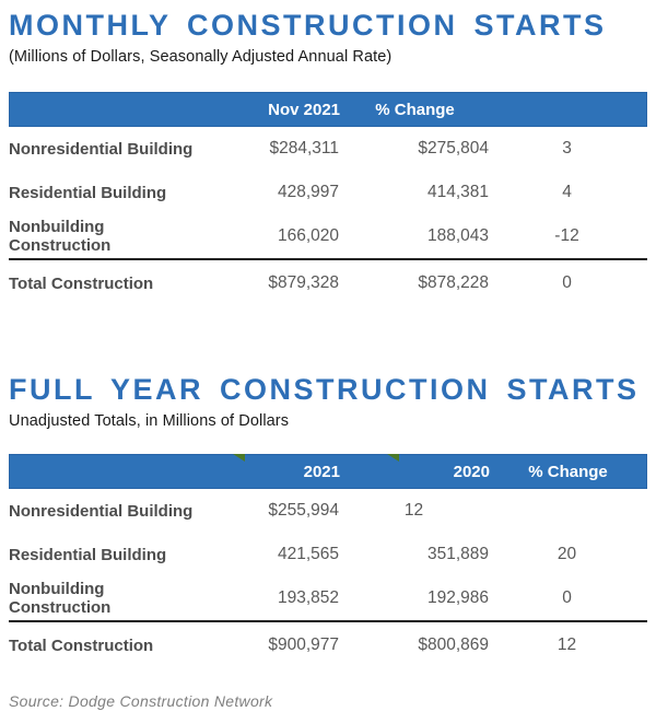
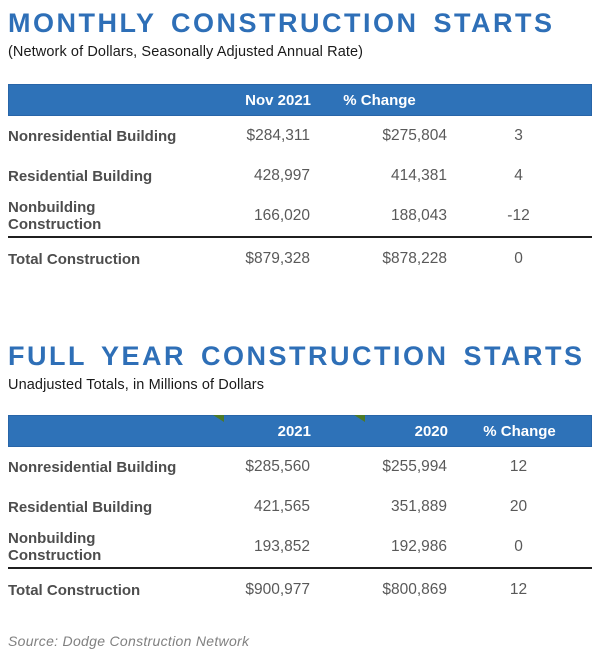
  MONTHLY CONSTRUCTION STARTS
- (Millions of Dollars, Seasonally Adjusted Annual Rate)
+ (Network of Dollars, Seasonally Adjusted Annual Rate)
  Nov 2021
  % Change
  Nonresidential Building
  $284,311
  $275,804
  3
  Residential Building
  428,997
  414,381
  4
  Nonbuilding Construction
  166,020
  188,043
  -12
  Total Construction
  $879,328
  $878,228
  0
  FULL YEAR CONSTRUCTION STARTS
  Unadjusted Totals, in Millions of Dollars
  2021
  2020
  % Change
  Nonresidential Building
+ $285,560
  $255,994
  12
  Residential Building
  421,565
  351,889
  20
  Nonbuilding Construction
  193,852
  192,986
  0
  Total Construction
  $900,977
  $800,869
  12
  Source: Dodge Construction Network
